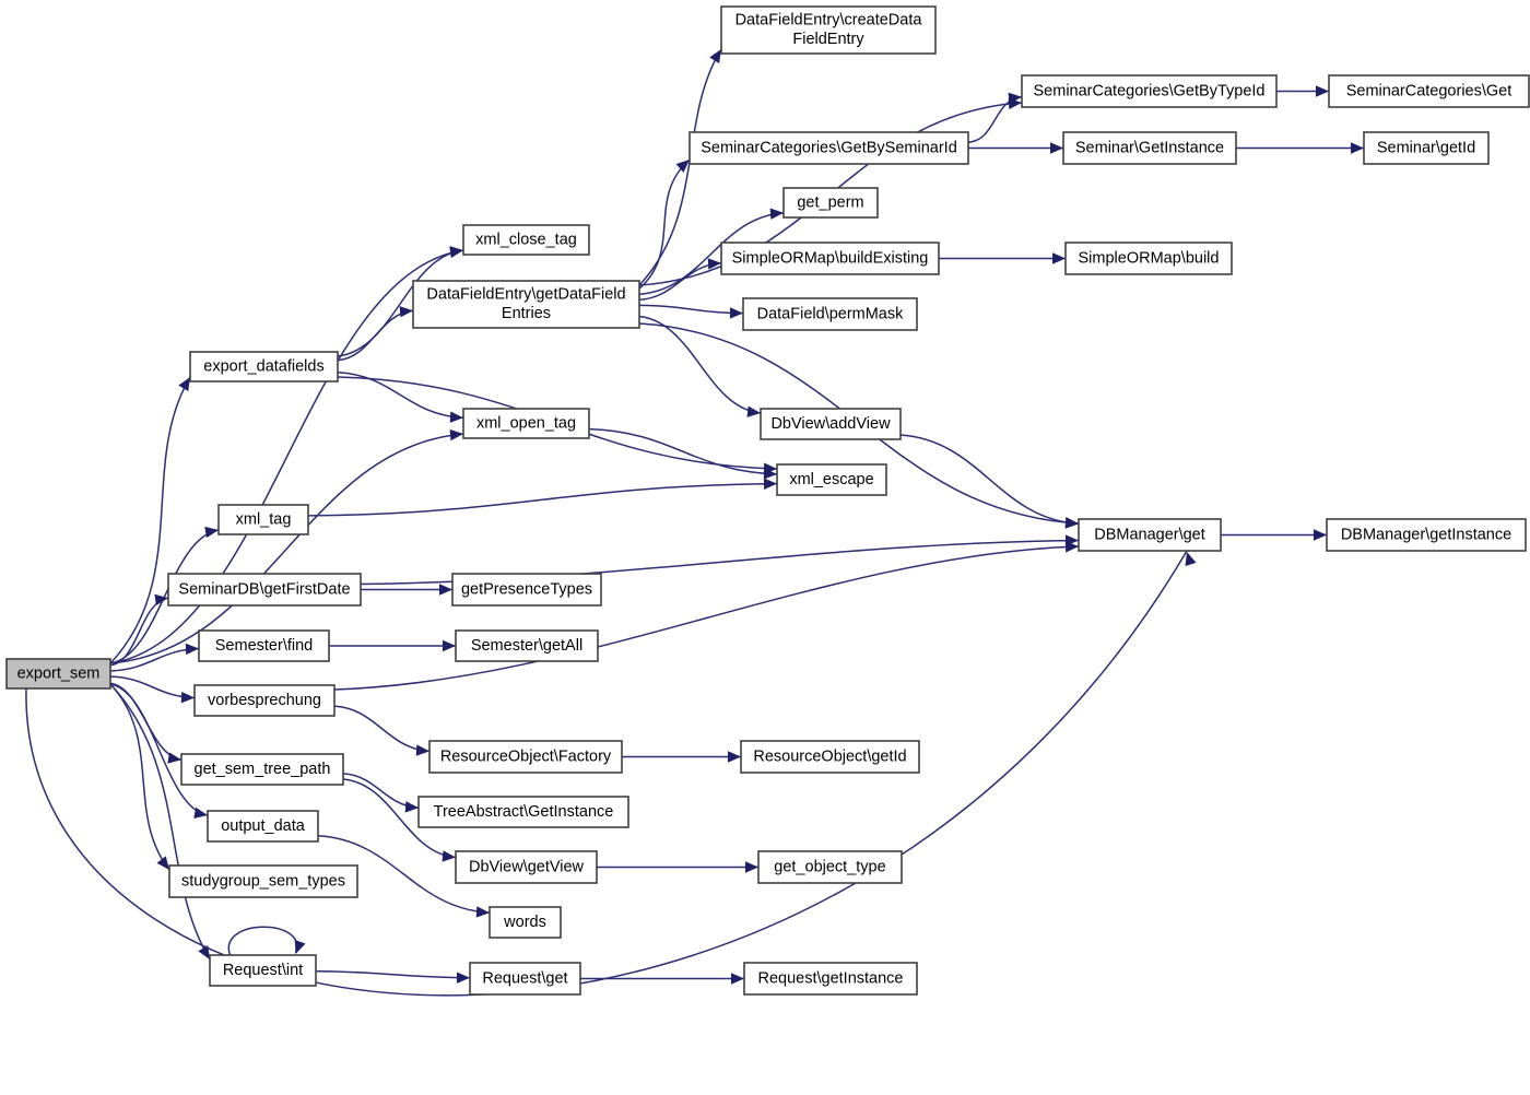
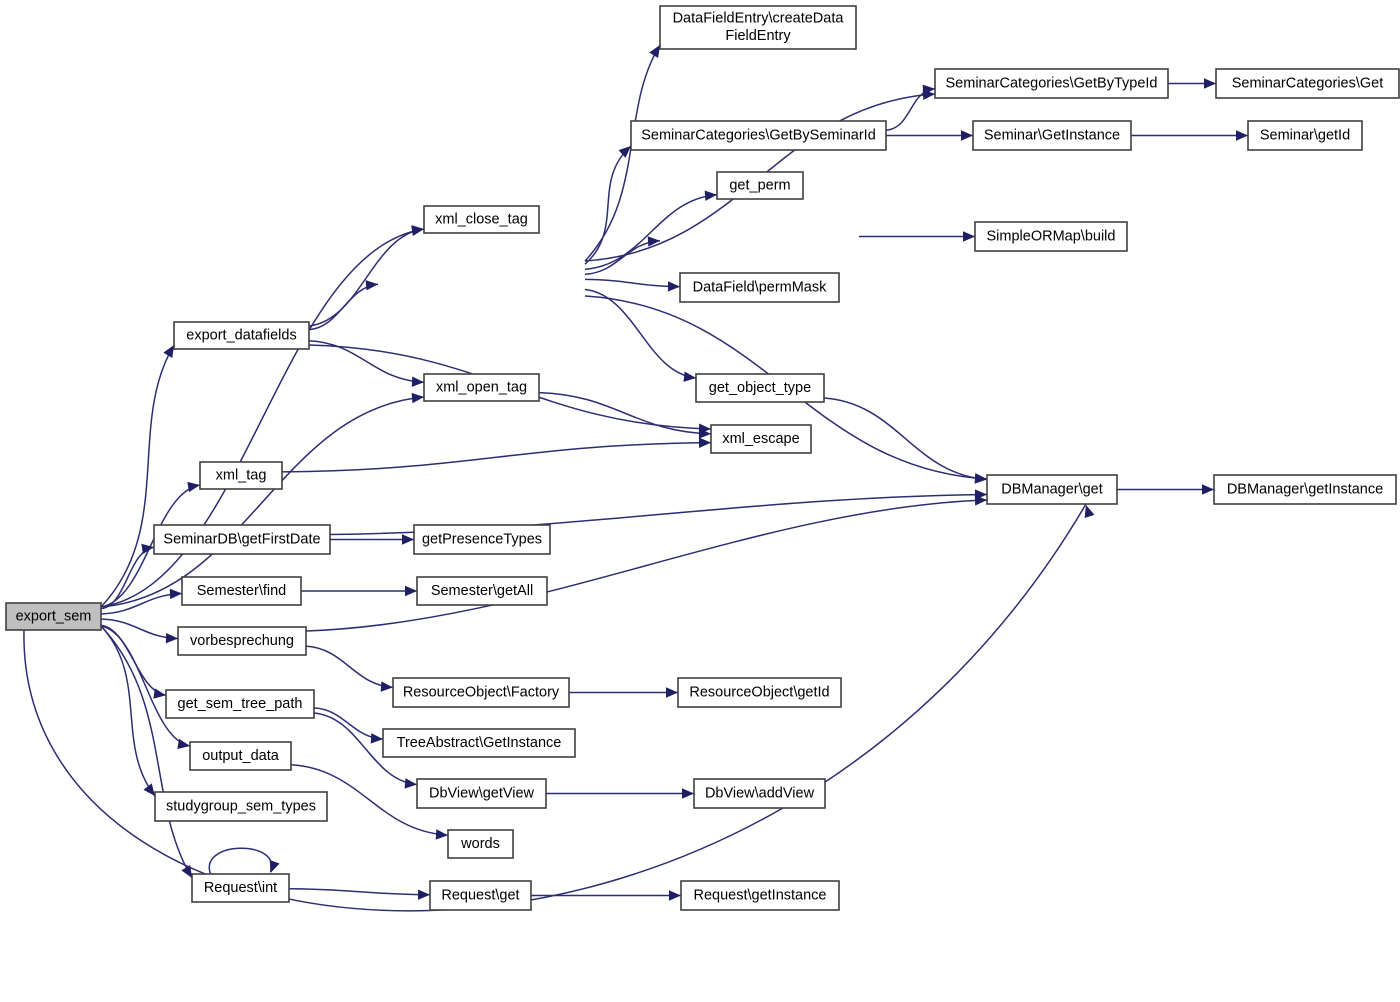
  export_sem
  export_datafields
  xml_close_tag
  xml_open_tag
  xml_tag
- DataFieldEntry\getDataField
- Entries
  DataFieldEntry\createData
  FieldEntry
  SeminarCategories\GetByTypeId
  SeminarCategories\Get
  SeminarCategories\GetBySeminarId
  Seminar\GetInstance
  Seminar\getId
  get_perm
- SimpleORMap\buildExisting
  SimpleORMap\build
  DataField\permMask
- DbView\addView
+ get_object_type
  xml_escape
  DBManager\get
  DBManager\getInstance
  SeminarDB\getFirstDate
  getPresenceTypes
  Semester\find
  Semester\getAll
  vorbesprechung
  ResourceObject\Factory
  ResourceObject\getId
  get_sem_tree_path
  TreeAbstract\GetInstance
  output_data
  DbView\getView
- get_object_type
+ DbView\addView
  studygroup_sem_types
  words
  Request\int
  Request\get
  Request\getInstance
